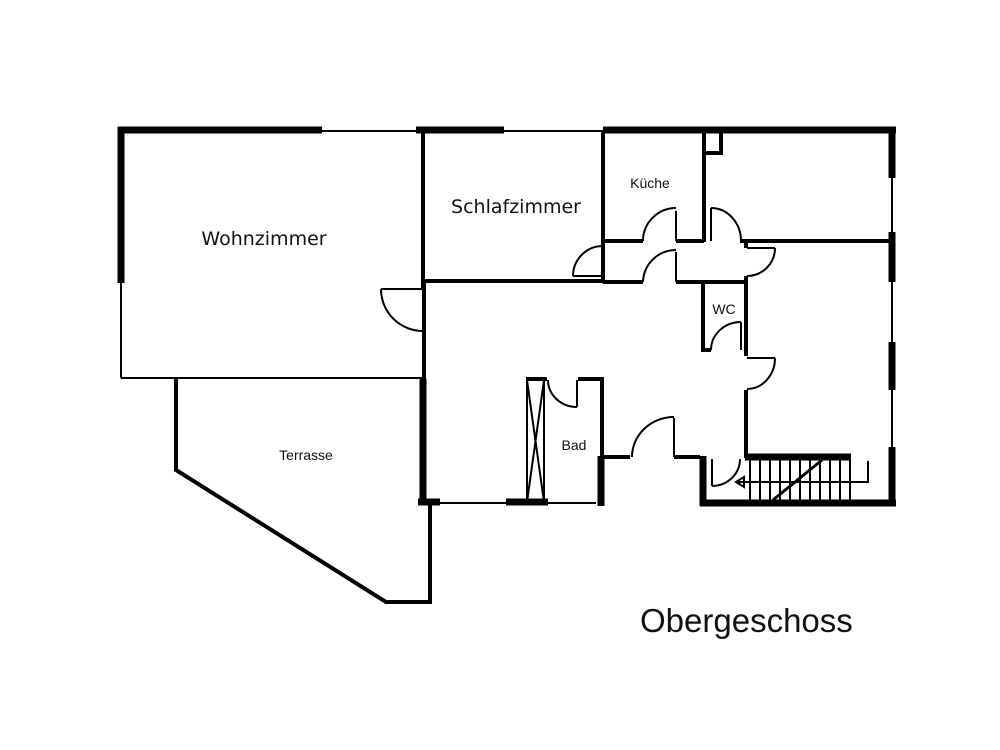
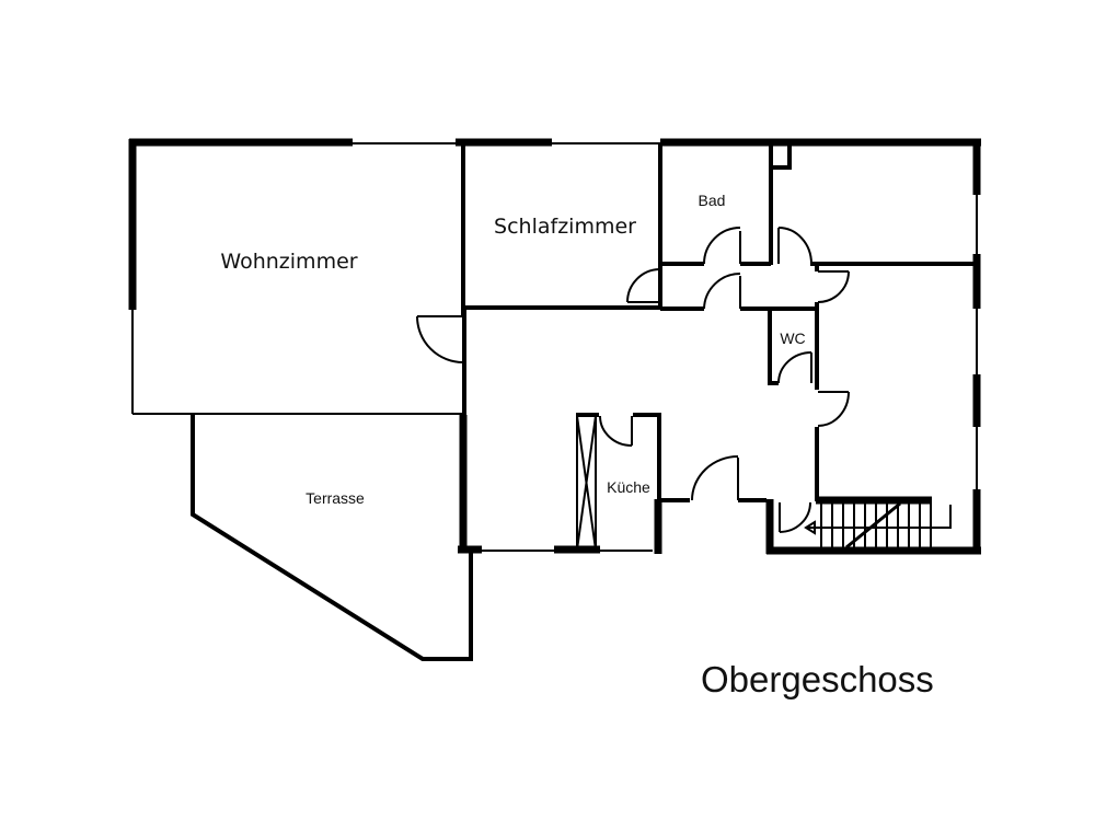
  Wohnzimmer
  Schlafzimmer
- Küche
+ Bad
  WC
- Bad
+ Küche
  Terrasse
  Obergeschoss
